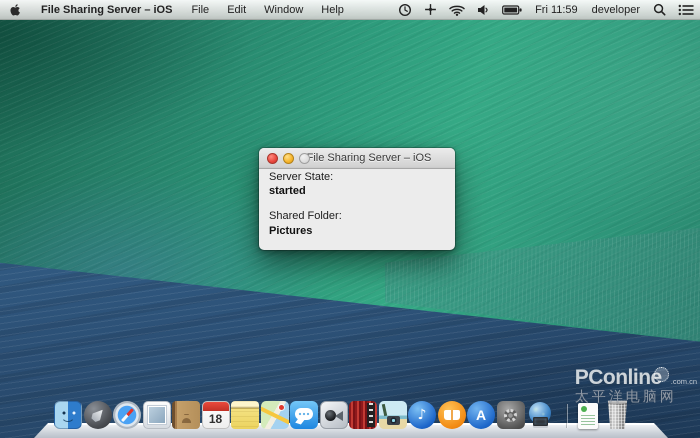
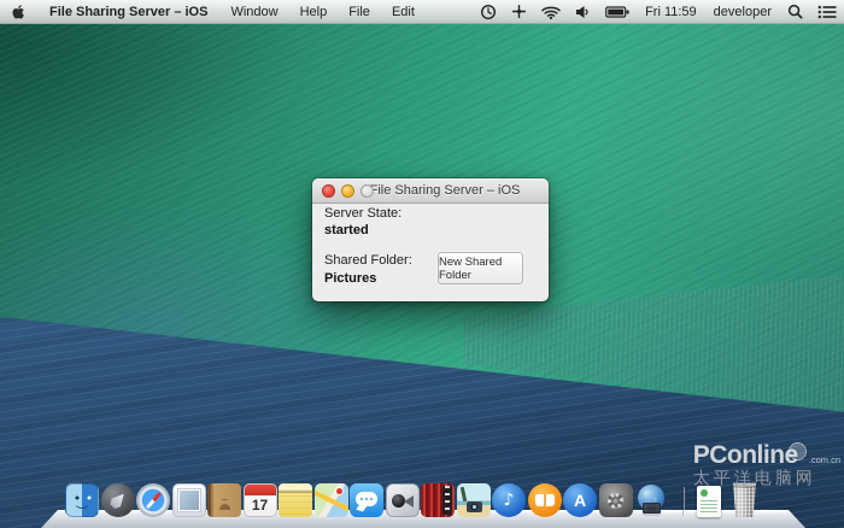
  File Sharing Server – iOS
- File
+ Window
- Edit
+ Help
- Window
+ File
- Help
+ Edit
  Fri 11:59
  developer
  File Sharing Server – iOS
  Server State:
  started
  Shared Folder:
  Pictures
+ New Shared Folder
- 18
+ 17
  PConline
  .com.cn
  太平洋电脑网
